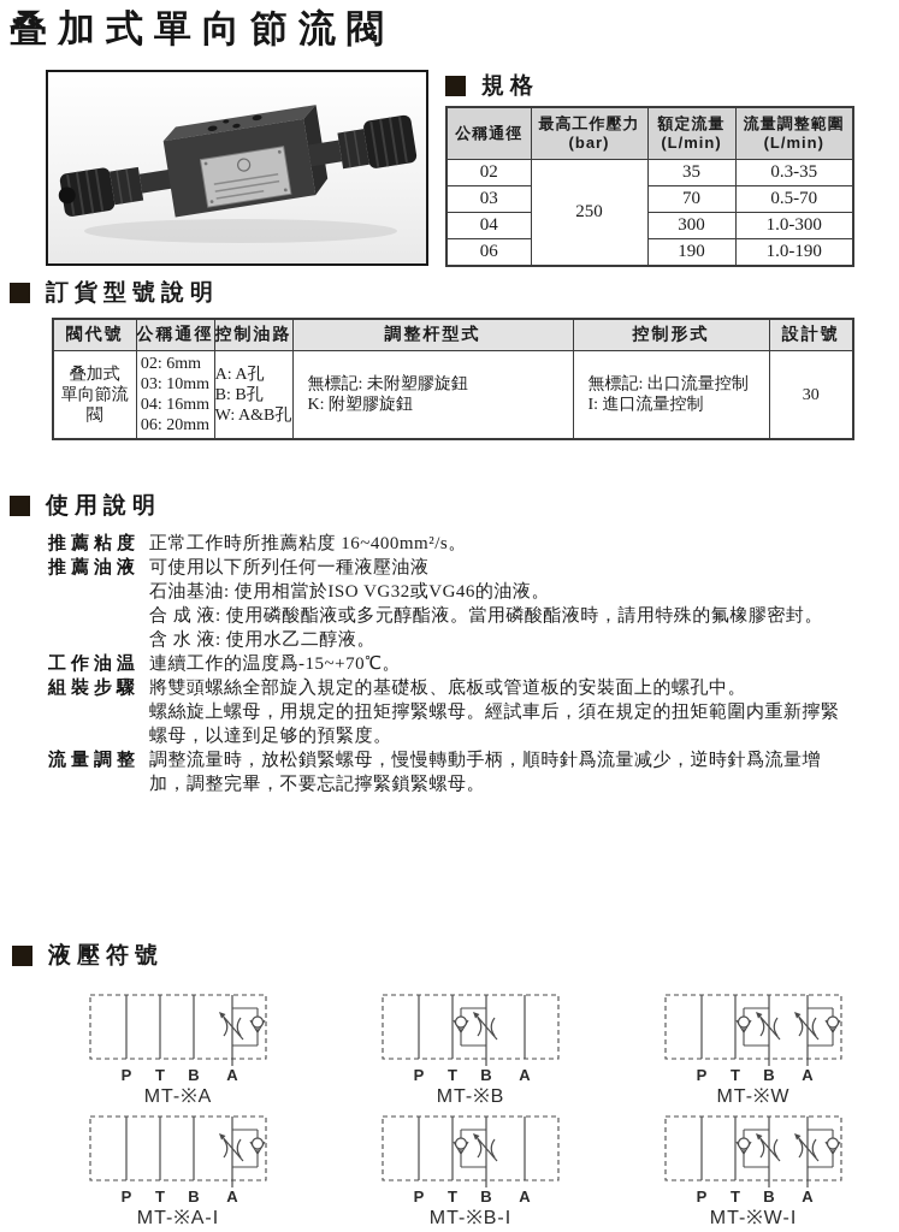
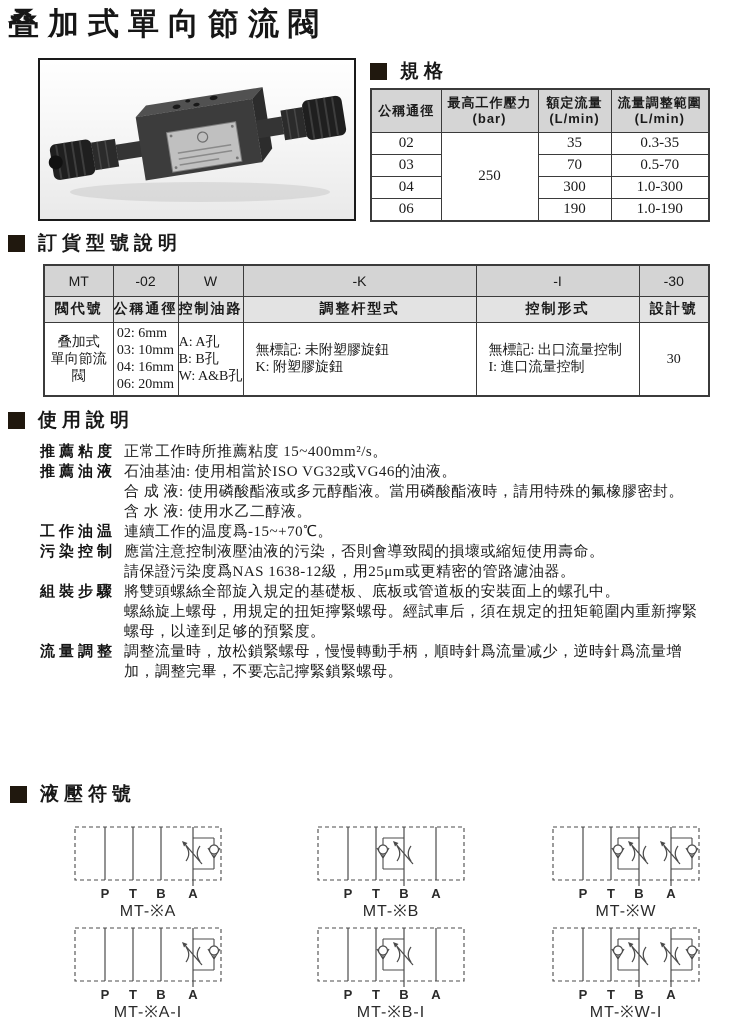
  叠加式單向節流閥
  規格
  訂貨型號說明
  使用說明
  液壓符號
  公稱通徑	最高工作壓力 (bar)	額定流量 (L/min)	流量調整範圍 (L/min)
  02	250	35	0.3-35
  03	70	0.5-70
  04	300	1.0-300
  06	190	1.0-190
+ MT	-02	W	-K	-I	-30
  閥代號	公稱通徑	控制油路	調整杆型式	控制形式	設計號
  叠加式單向節流閥	02: 6mm03: 10mm04: 16mm06: 20mm	A: A孔B: B孔W: A&B孔	無標記: 未附塑膠旋鈕K: 附塑膠旋鈕	無標記: 出口流量控制I: 進口流量控制	30
  推薦粘度
- 正常工作時所推薦粘度 16~400mm²/s。
+ 正常工作時所推薦粘度 15~400mm²/s。
  推薦油液
- 可使用以下所列任何一種液壓油液
  石油基油: 使用相當於ISO VG32或VG46的油液。
  合 成 液: 使用磷酸酯液或多元醇酯液。當用磷酸酯液時，請用特殊的氟橡膠密封。
  含 水 液: 使用水乙二醇液。
  工作油温
  連續工作的温度爲-15~+70℃。
+ 污染控制
+ 應當注意控制液壓油液的污染，否則會導致閥的損壞或縮短使用壽命。
+ 請保證污染度爲NAS 1638-12級，用25μm或更精密的管路濾油器。
  組裝步驟
  將雙頭螺絲全部旋入規定的基礎板、底板或管道板的安裝面上的螺孔中。
  螺絲旋上螺母，用規定的扭矩擰緊螺母。經試車后，須在規定的扭矩範圍内重新擰緊螺母，以達到足够的預緊度。
  流量調整
  調整流量時，放松鎖緊螺母，慢慢轉動手柄，順時針爲流量减少，逆時針爲流量增加，調整完畢，不要忘記擰緊鎖緊螺母。
  P
  T
  B
  A
  MT-※A
  P
  T
  B
  A
  MT-※B
  P
  T
  B
  A
  MT-※W
  P
  T
  B
  A
  MT-※A-I
  P
  T
  B
  A
  MT-※B-I
  P
  T
  B
  A
  MT-※W-I
